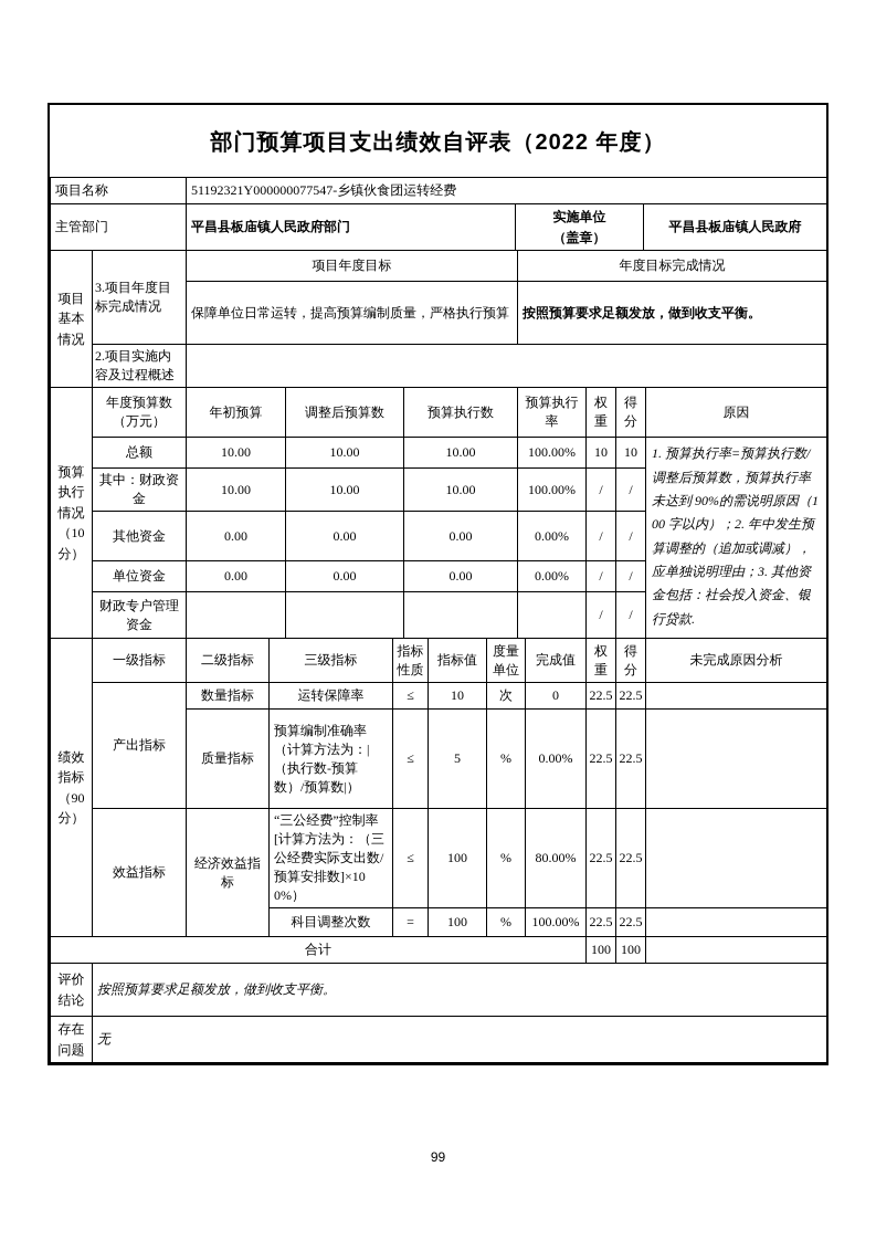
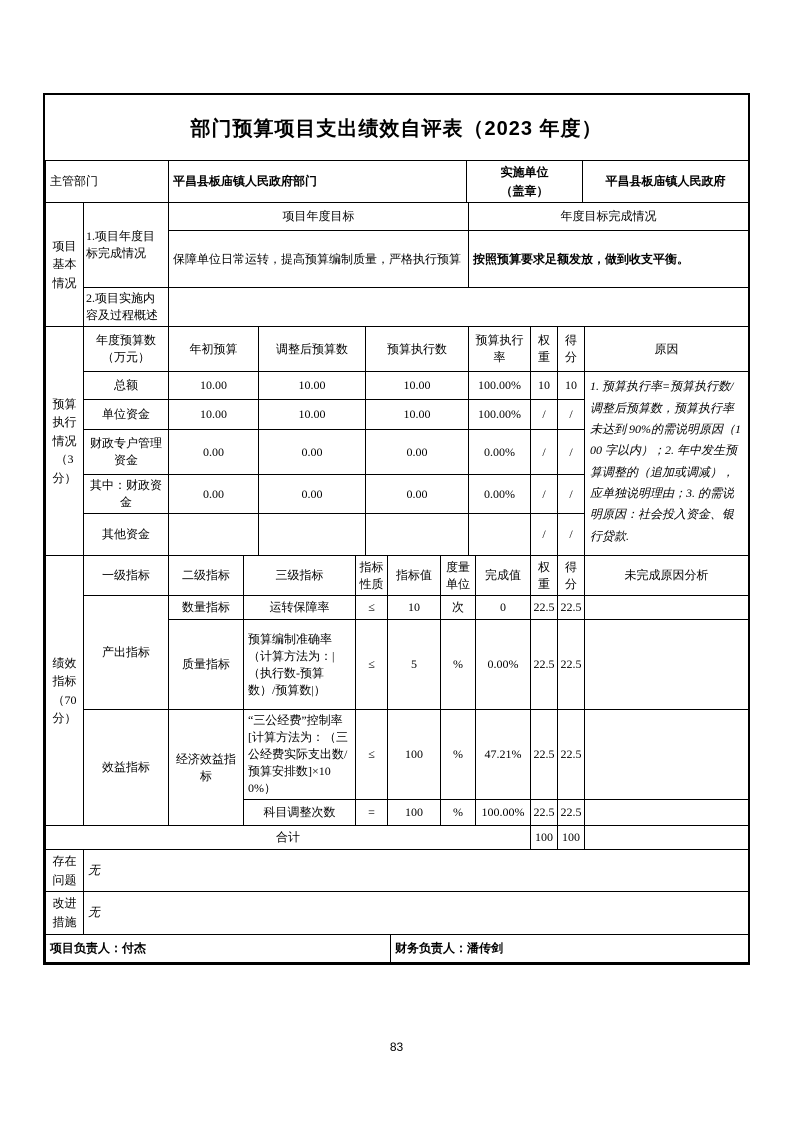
- 部门预算项目支出绩效自评表（2022 年度）
+ 部门预算项目支出绩效自评表（2023 年度）
- 项目名称	51192321Y000000077547-乡镇伙食团运转经费
  主管部门	平昌县板庙镇人民政府部门	实施单位 （盖章）	平昌县板庙镇人民政府
- 项目 基本 情况	3.项目年度目标完成情况	项目年度目标	年度目标完成情况
+ 项目 基本 情况	1.项目年度目标完成情况	项目年度目标	年度目标完成情况
  保障单位日常运转，提高预算编制质量，严格执行预算	按照预算要求足额发放，做到收支平衡。
  2.项目实施内容及过程概述
- 预算 执行 情况 （10 分）	年度预算数（万元）	年初预算	调整后预算数	预算执行数	预算执行率	权重	得分	原因
+ 预算 执行 情况 （3 分）	年度预算数（万元）	年初预算	调整后预算数	预算执行数	预算执行率	权重	得分	原因
- 总额	10.00	10.00	10.00	100.00%	10	10	1. 预算执行率=预算执行数/调整后预算数，预算执行率未达到 90%的需说明原因（100 字以内）；2. 年中发生预算调整的（追加或调减），应单独说明理由；3. 其他资金包括：社会投入资金、银行贷款.
+ 总额	10.00	10.00	10.00	100.00%	10	10	1. 预算执行率=预算执行数/调整后预算数，预算执行率未达到 90%的需说明原因（100 字以内）；2. 年中发生预算调整的（追加或调减），应单独说明理由；3. 的需说明原因：社会投入资金、银行贷款.
- 其中：财政资金	10.00	10.00	10.00	100.00%	/	/
+ 单位资金	10.00	10.00	10.00	100.00%	/	/
- 其他资金	0.00	0.00	0.00	0.00%	/	/
+ 财政专户管理资金	0.00	0.00	0.00	0.00%	/	/
- 单位资金	0.00	0.00	0.00	0.00%	/	/
+ 其中：财政资金	0.00	0.00	0.00	0.00%	/	/
- 财政专户管理资金					/	/
+ 其他资金					/	/
- 绩效 指标 （90 分）	一级指标	二级指标	三级指标	指标性质	指标值	度量单位	完成值	权重	得分	未完成原因分析
+ 绩效 指标 （70 分）	一级指标	二级指标	三级指标	指标性质	指标值	度量单位	完成值	权重	得分	未完成原因分析
  产出指标	数量指标	运转保障率	≤	10	次	0	22.5	22.5
  质量指标	预算编制准确率（计算方法为：|（执行数-预算数）/预算数|）	≤	5	%	0.00%	22.5	22.5
- 效益指标	经济效益指标	“三公经费”控制率[计算方法为：（三公经费实际支出数/预算安排数]×100%）	≤	100	%	80.00%	22.5	22.5
+ 效益指标	经济效益指标	“三公经费”控制率[计算方法为：（三公经费实际支出数/预算安排数]×100%）	≤	100	%	47.21%	22.5	22.5
  科目调整次数	=	100	%	100.00%	22.5	22.5
  合计	100	100
- 评价 结论	按照预算要求足额发放，做到收支平衡。
  存在 问题	无
+ 改进 措施	无
+ 项目负责人：付杰	财务负责人：潘传剑
- 99
+ 83
